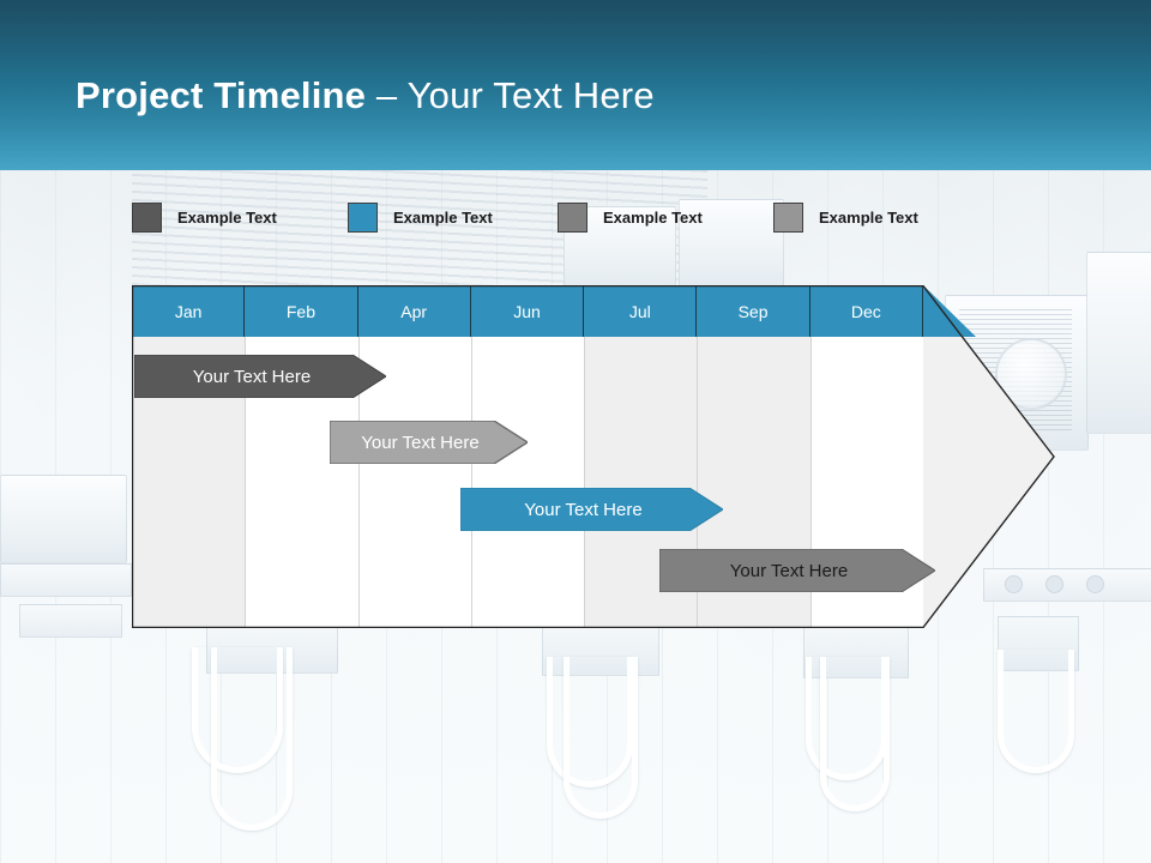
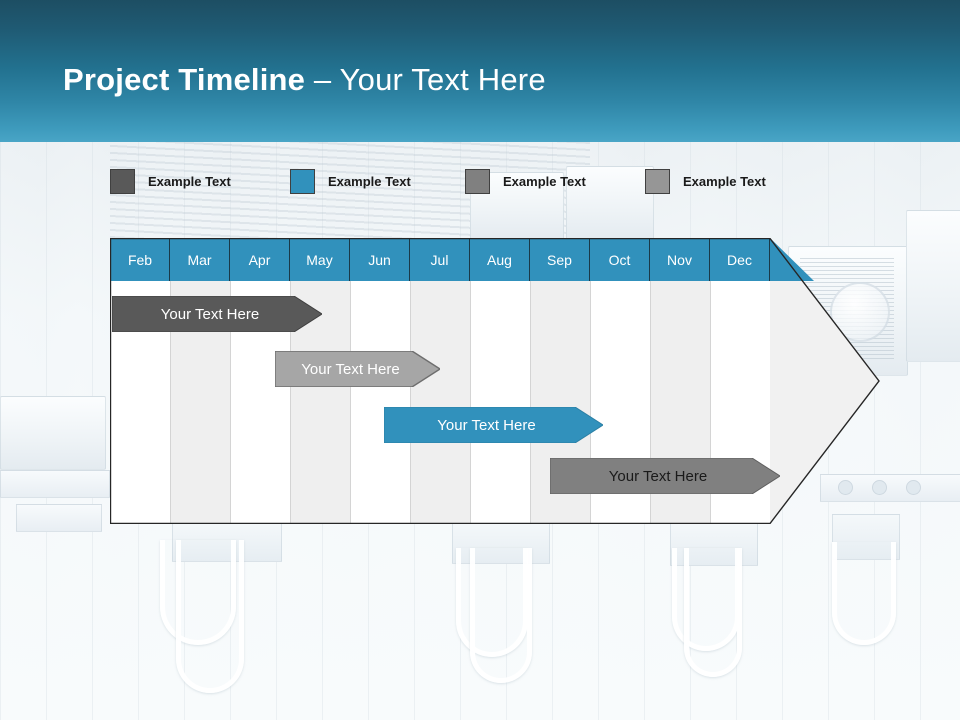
  Project Timeline – Your Text Here
  Example Text
  Example Text
  Example Text
  Example Text
- Jan
  Feb
+ Mar
  Apr
+ May
  Jun
  Jul
+ Aug
  Sep
+ Oct
+ Nov
  Dec
  Your Text Here
  Your Text Here
  Your Text Here
  Your Text Here
